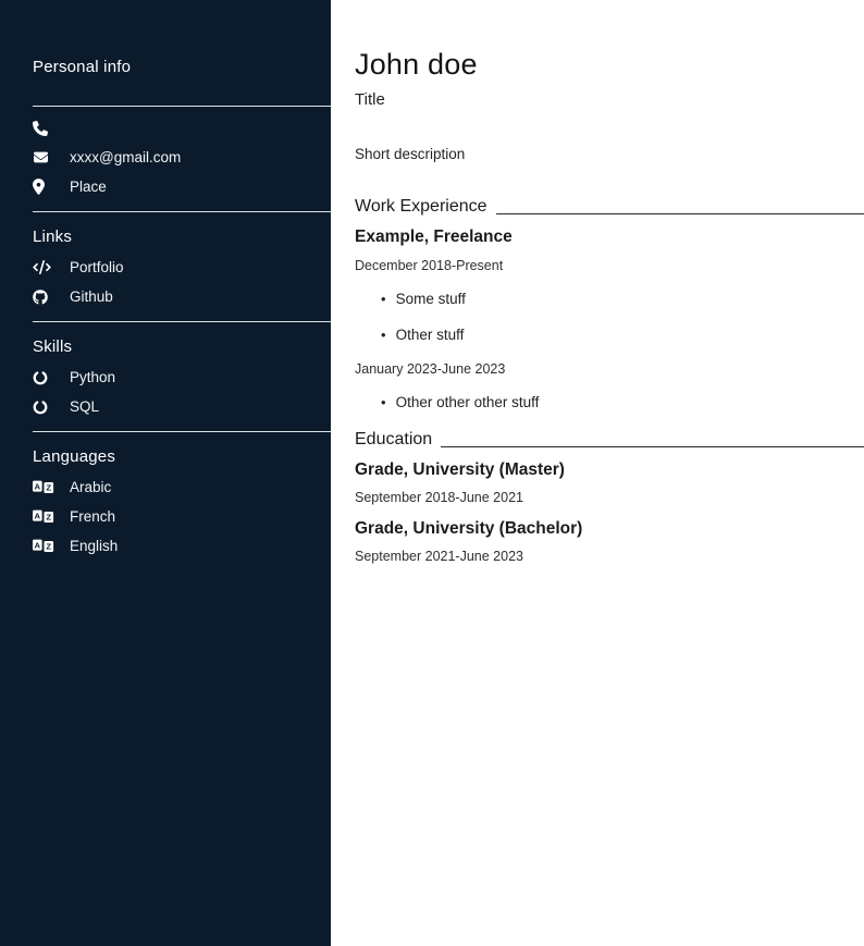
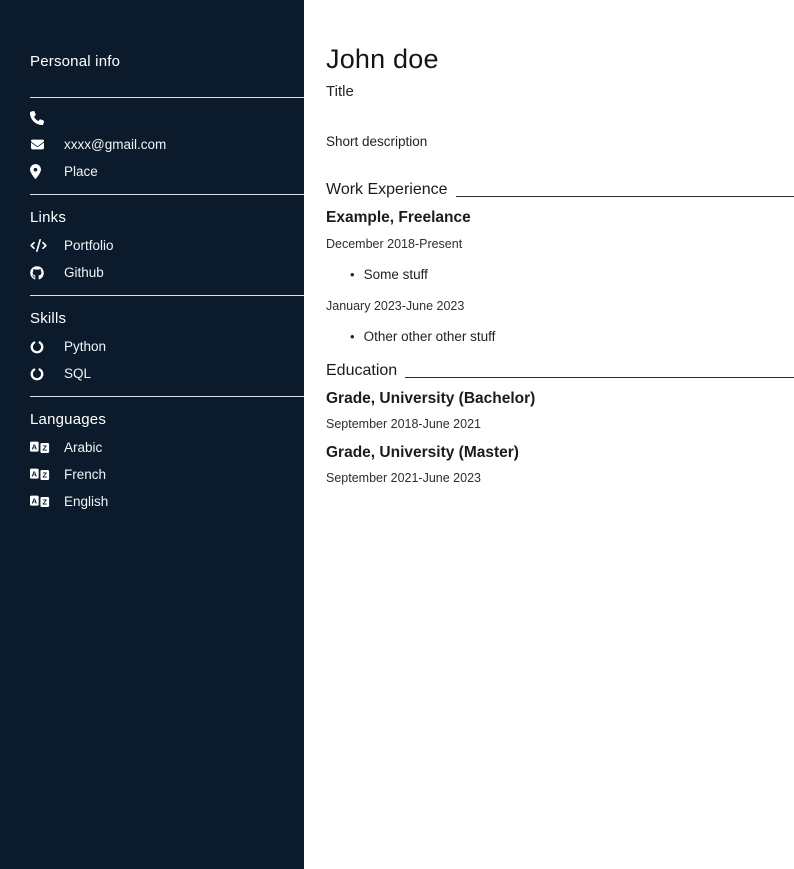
  Personal info
  xxxx@gmail.com
  Place
  Links
  Portfolio
  Github
  Skills
  Python
  SQL
  Languages
  A
  Z
  Arabic
  A
  Z
  French
  A
  Z
  English
  John doe
  Title
  Short description
  Work Experience
  Example, Freelance
  December 2018-Present
  Some stuff
- Other stuff
  January 2023-June 2023
  Other other other stuff
  Education
- Grade, University (Master)
+ Grade, University (Bachelor)
  September 2018-June 2021
- Grade, University (Bachelor)
+ Grade, University (Master)
  September 2021-June 2023
